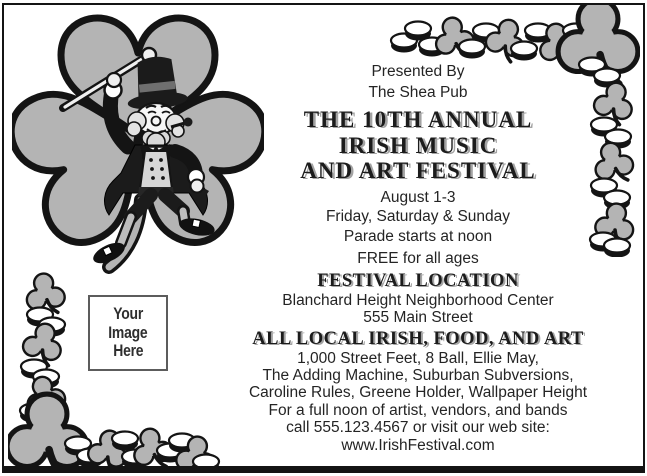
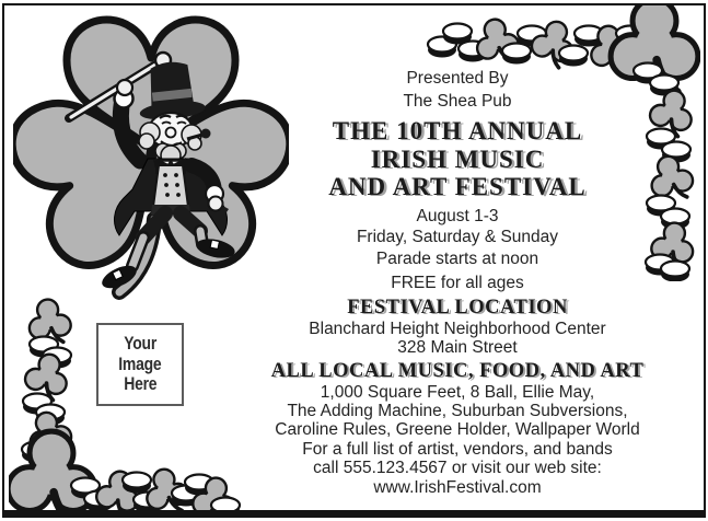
  Your
  Image
  Here
  Presented By
  The Shea Pub
  THE 10TH ANNUAL
  IRISH MUSIC
  AND ART FESTIVAL
  August 1-3
  Friday, Saturday & Sunday
  Parade starts at noon
  FREE for all ages
  FESTIVAL LOCATION
  Blanchard Height Neighborhood Center
- 555 Main Street
+ 328 Main Street
- ALL LOCAL IRISH, FOOD, AND ART
+ ALL LOCAL MUSIC, FOOD, AND ART
- 1,000 Street Feet, 8 Ball, Ellie May,
+ 1,000 Square Feet, 8 Ball, Ellie May,
  The Adding Machine, Suburban Subversions,
- Caroline Rules, Greene Holder, Wallpaper Height
+ Caroline Rules, Greene Holder, Wallpaper World
- For a full noon of artist, vendors, and bands
+ For a full list of artist, vendors, and bands
  call 555.123.4567 or visit our web site:
  www.IrishFestival.com
